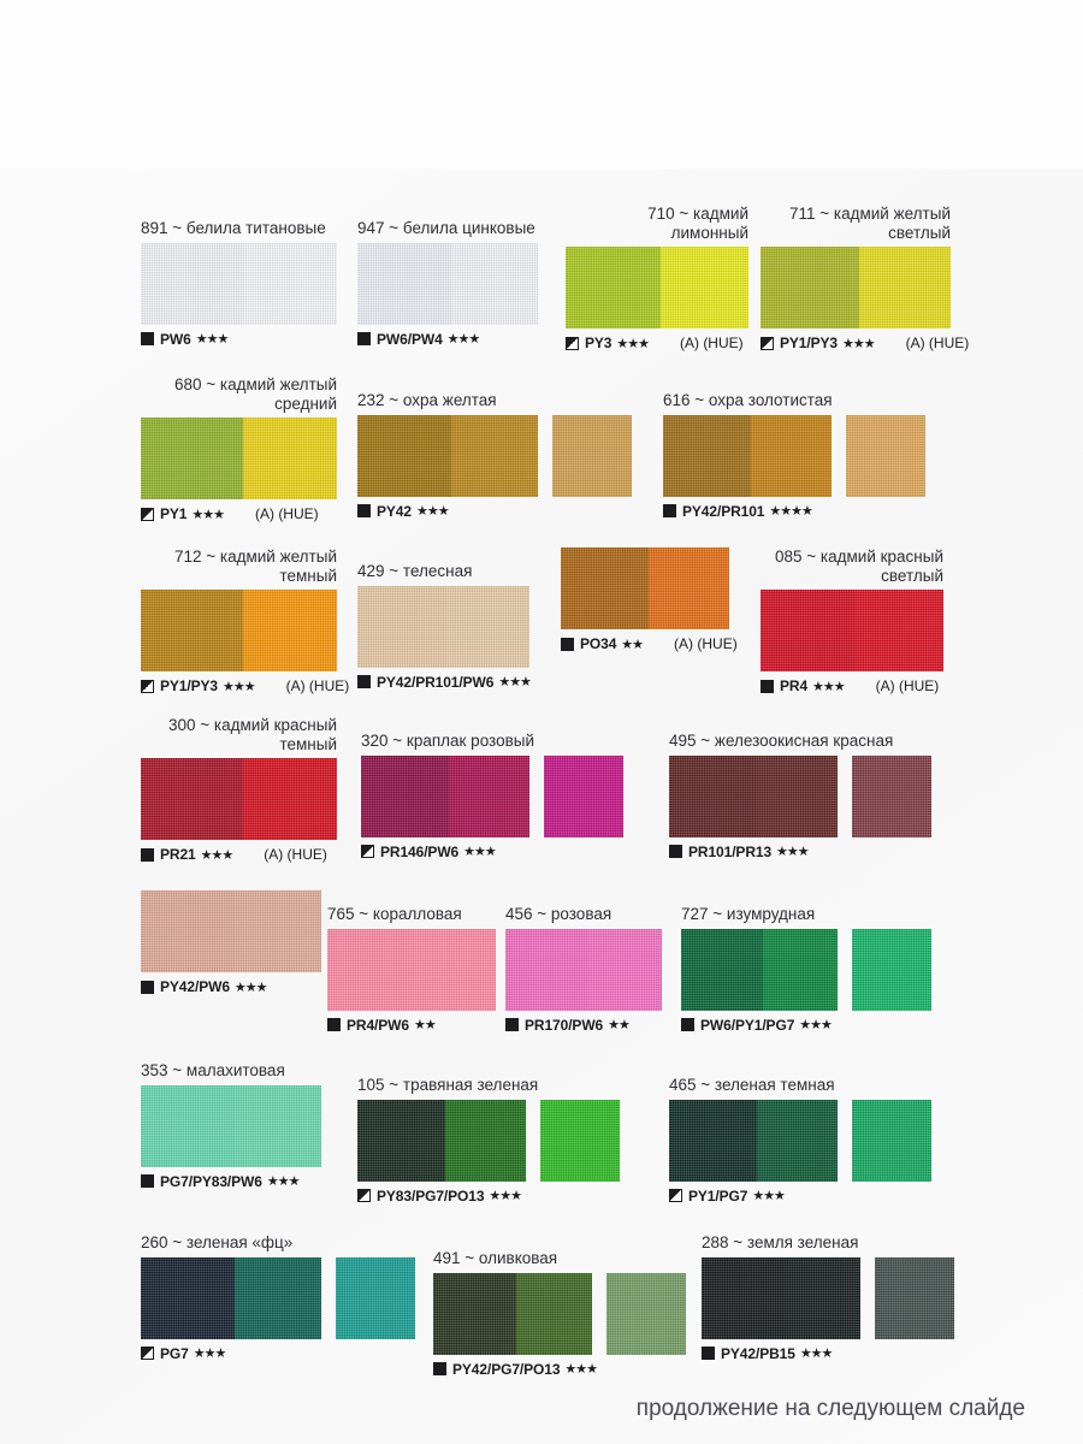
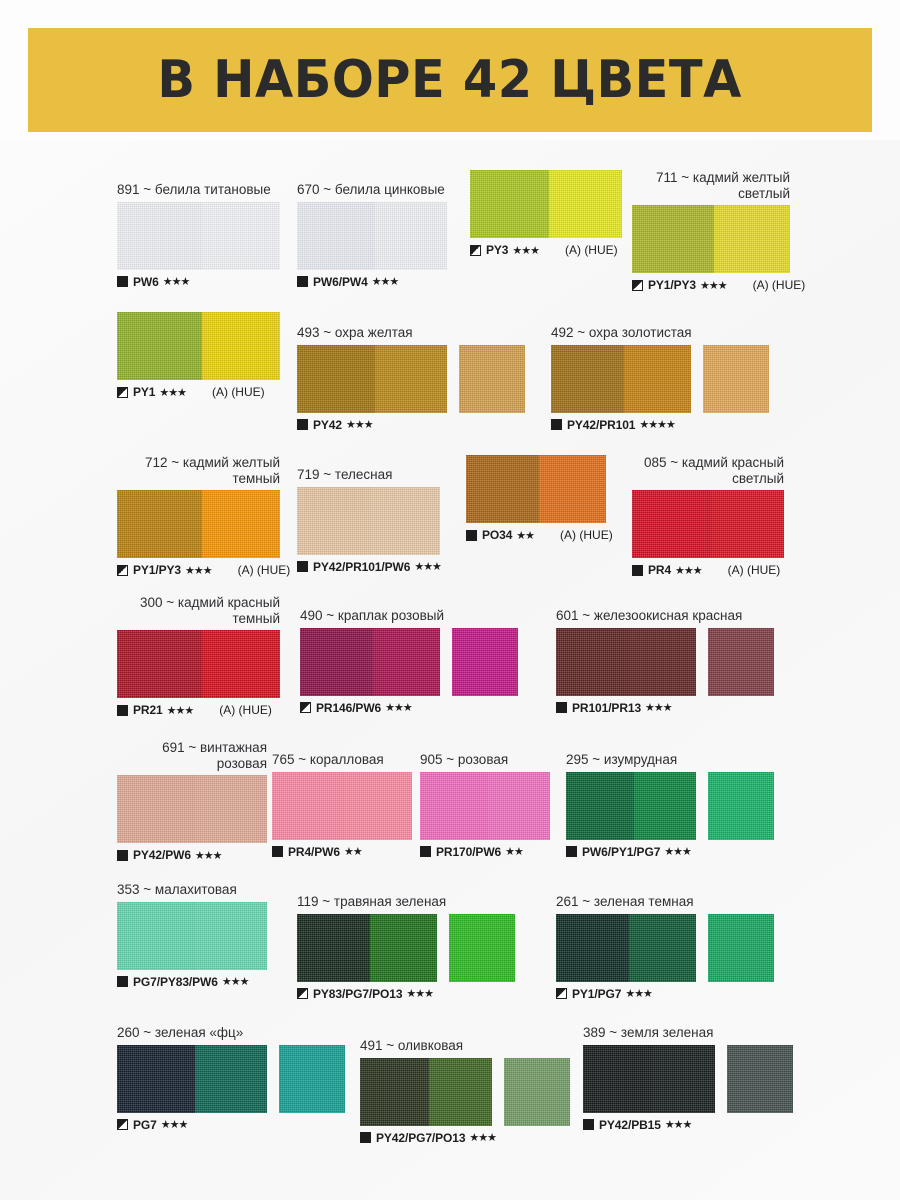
+ В НАБОРЕ 42 ЦВЕТА
  891 ~ белила титановые
  PW6
  ★★★
- 947 ~ белила цинковые
+ 670 ~ белила цинковые
  PW6/PW4
  ★★★
- 710 ~ кадмий
- лимонный
  PY3
  ★★★
  (A) (HUE)
  711 ~ кадмий желтый
  светлый
  PY1/PY3
  ★★★
  (A) (HUE)
- 680 ~ кадмий желтый
- средний
  PY1
  ★★★
  (A) (HUE)
- 232 ~ охра желтая
+ 493 ~ охра желтая
  PY42
  ★★★
- 616 ~ охра золотистая
+ 492 ~ охра золотистая
  PY42/PR101
  ★★★★
  712 ~ кадмий желтый
  темный
  PY1/PY3
  ★★★
  (A) (HUE)
- 429 ~ телесная
+ 719 ~ телесная
  PY42/PR101/PW6
  ★★★
  PO34
  ★★
  (A) (HUE)
  085 ~ кадмий красный
  светлый
  PR4
  ★★★
  (A) (HUE)
  300 ~ кадмий красный
  темный
  PR21
  ★★★
  (A) (HUE)
- 320 ~ краплак розовый
+ 490 ~ краплак розовый
  PR146/PW6
  ★★★
- 495 ~ железоокисная красная
+ 601 ~ железоокисная красная
  PR101/PR13
  ★★★
+ 691 ~ винтажная
+ розовая
  PY42/PW6
  ★★★
  765 ~ коралловая
  PR4/PW6
  ★★
- 456 ~ розовая
+ 905 ~ розовая
  PR170/PW6
  ★★
- 727 ~ изумрудная
+ 295 ~ изумрудная
  PW6/PY1/PG7
  ★★★
  353 ~ малахитовая
  PG7/PY83/PW6
  ★★★
- 105 ~ травяная зеленая
+ 119 ~ травяная зеленая
  PY83/PG7/PO13
  ★★★
- 465 ~ зеленая темная
+ 261 ~ зеленая темная
  PY1/PG7
  ★★★
  260 ~ зеленая «фц»
  PG7
  ★★★
  491 ~ оливковая
  PY42/PG7/PO13
  ★★★
- 288 ~ земля зеленая
+ 389 ~ земля зеленая
  PY42/PB15
  ★★★
- продолжение на следующем слайде
